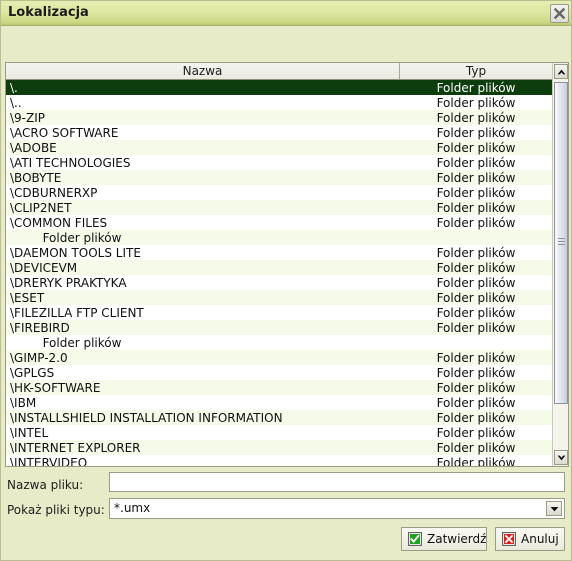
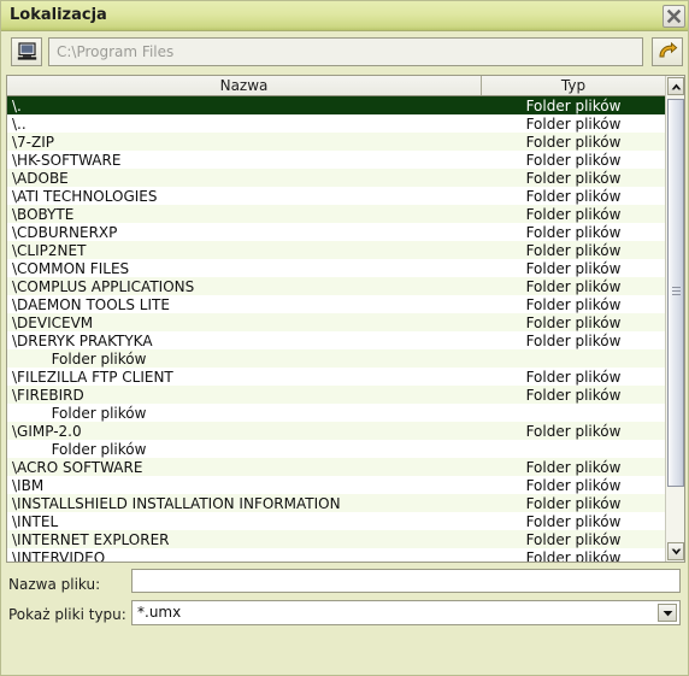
  Lokalizacja
+ C:\Program Files
  Nazwa
  Typ
  \.
  Folder plików
  \..
  Folder plików
- \9-ZIP
+ \7-ZIP
  Folder plików
- \ACRO SOFTWARE
+ \HK-SOFTWARE
  Folder plików
  \ADOBE
  Folder plików
  \ATI TECHNOLOGIES
  Folder plików
  \BOBYTE
  Folder plików
  \CDBURNERXP
  Folder plików
  \CLIP2NET
  Folder plików
  \COMMON FILES
  Folder plików
+ \COMPLUS APPLICATIONS
  Folder plików
  \DAEMON TOOLS LITE
  Folder plików
  \DEVICEVM
  Folder plików
  \DRERYK PRAKTYKA
  Folder plików
- \ESET
  Folder plików
  \FILEZILLA FTP CLIENT
  Folder plików
  \FIREBIRD
  Folder plików
  Folder plików
  \GIMP-2.0
  Folder plików
- \GPLGS
  Folder plików
- \HK-SOFTWARE
+ \ACRO SOFTWARE
  Folder plików
  \IBM
  Folder plików
  \INSTALLSHIELD INSTALLATION INFORMATION
  Folder plików
  \INTEL
  Folder plików
  \INTERNET EXPLORER
  Folder plików
  \INTERVIDEO
  Folder plików
  Nazwa pliku:
  Pokaż pliki typu:
  *.umx
- Zatwierdź
- Anuluj
